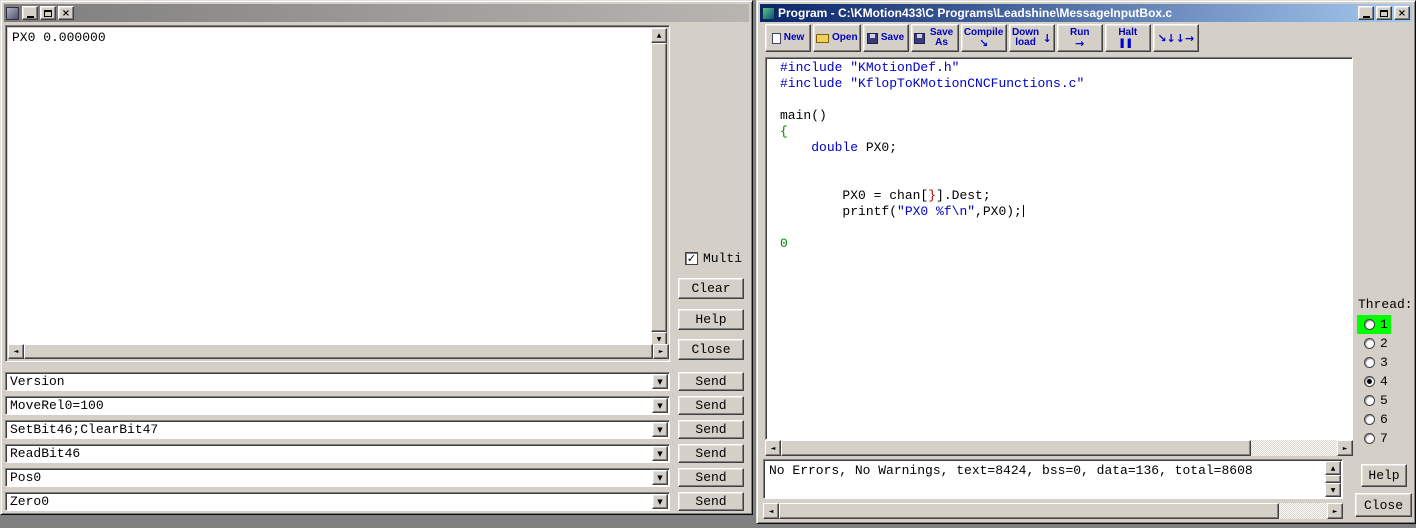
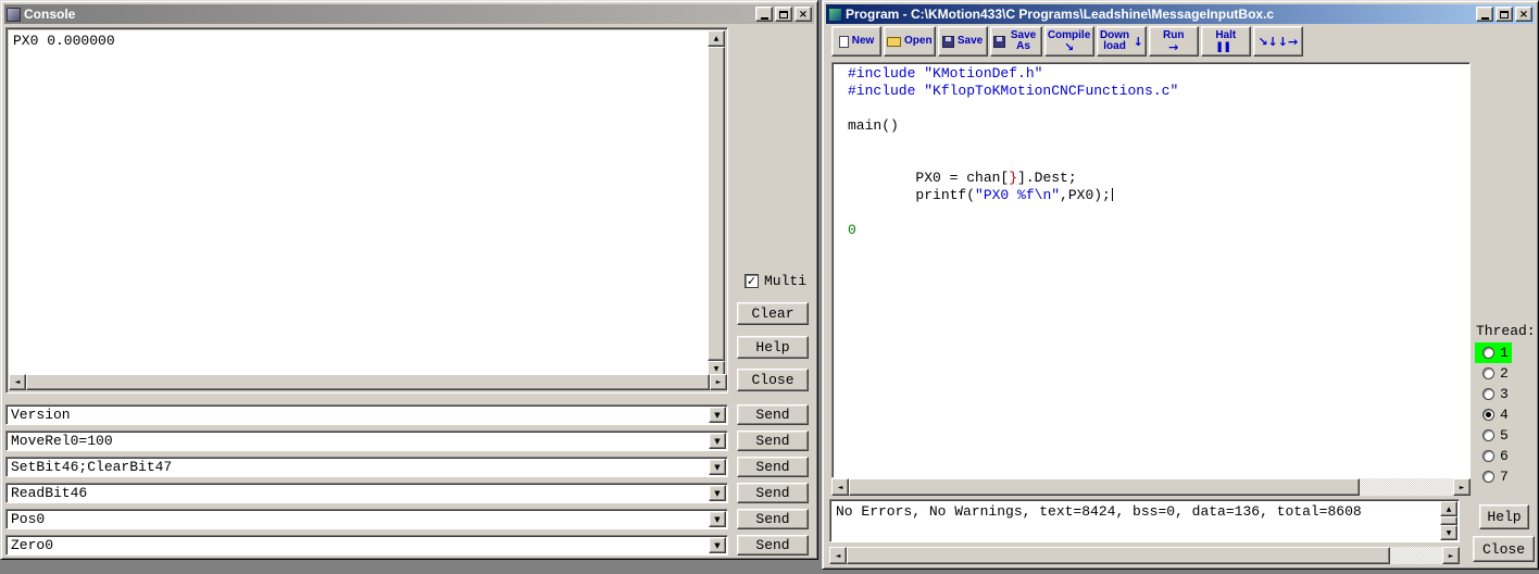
+ Console
  ×
  PX0 0.000000
  ✓
  Multi
  Clear
  Help
  Close
  Version
  ▼
  Send
  MoveRel0=100
  ▼
  Send
  SetBit46;ClearBit47
  ▼
  Send
  ReadBit46
  ▼
  Send
  Pos0
  ▼
  Send
  Zero0
  ▼
  Send
  Program - C:\KMotion433\C Programs\Leadshine\MessageInputBox.c
  ×
  New
  Open
  Save
  Save As
  Compile
  ↘
  Down load
  ↓
  Run
  →
  Halt
  ▌▌
  ↘↓↓→
  #include "KMotionDef.h"
  #include "KflopToKMotionCNCFunctions.c"
  main()
- {
- double PX0;
  PX0 = chan[}].Dest;
  printf("PX0 %f\n",PX0);
  0
  Thread:
  1
  2
  3
  4
  5
  6
  7
  No Errors, No Warnings, text=8424, bss=0, data=136, total=8608
  Help
  Close
